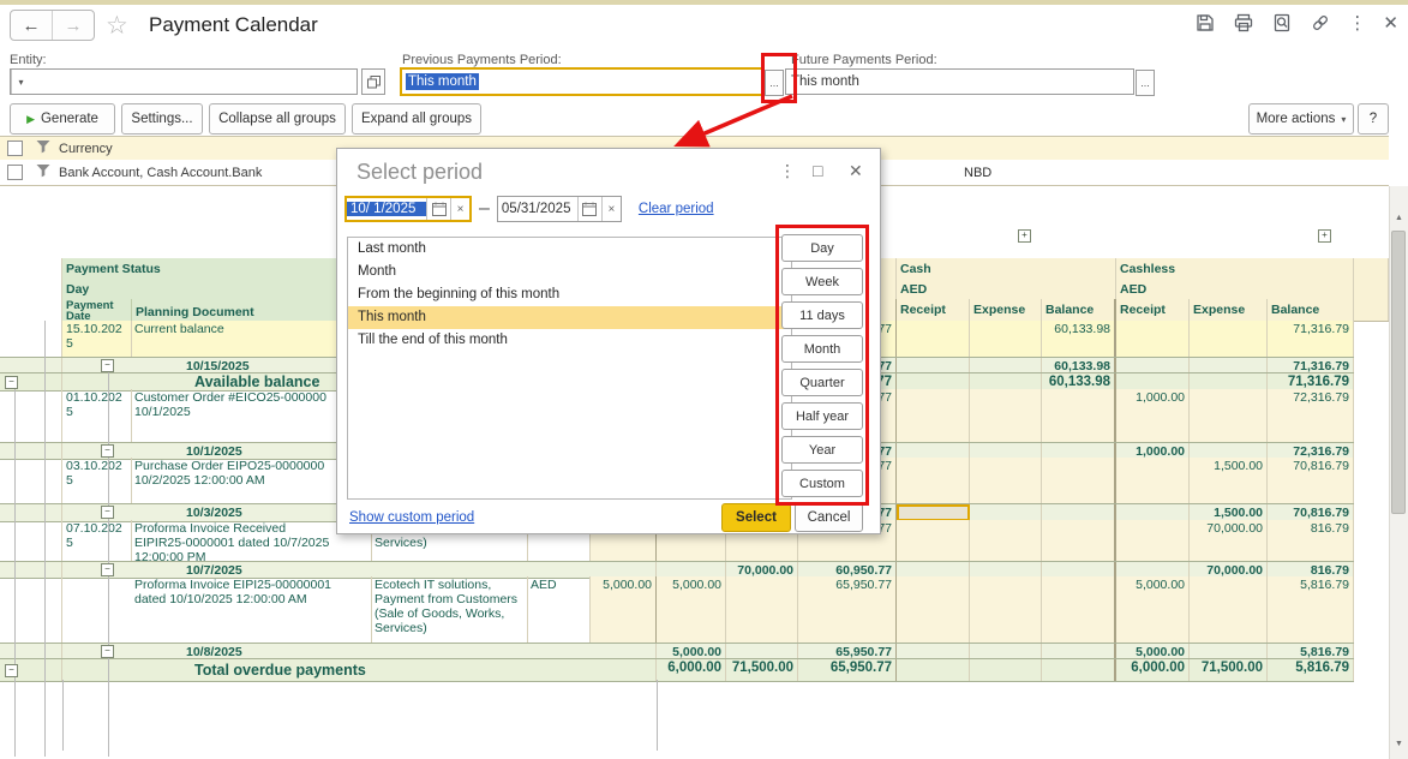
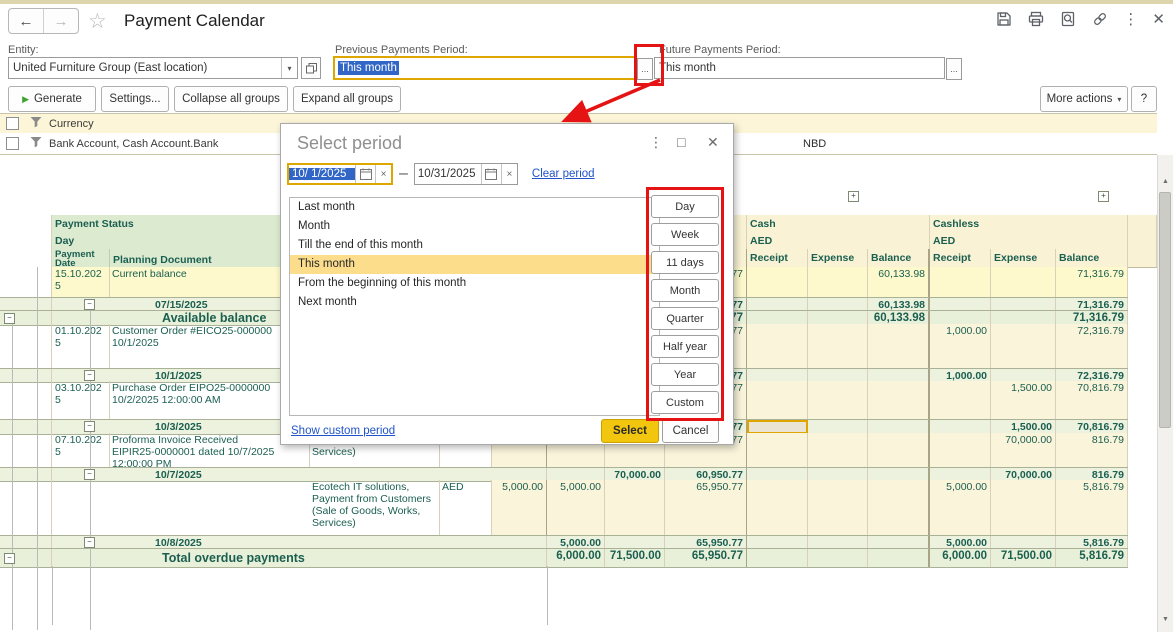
  ←
  →
  ☆
  Payment Calendar
  ⋮
  ✕
  Entity:
+ United Furniture Group (East location)
  ▾
  Previous Payments Period:
  This month
  ...
  Future Payments Period:
  This month
  ...
  ▶
  Generate
  Settings...
  Collapse all groups
  Expand all groups
  More actions
  ▾
  ?
  Currency
  Bank Account, Cash Account.Bank
  NBD
  +
  +
  Payment Status
  Cash
  Cashless
  Day
  AED
  AED
  Payment Date
  Planning Document
  Receipt
  Expense
  Balance
  Receipt
  Expense
  Balance
  15.10.2025
  Current balance
  77
  60,133.98
  71,316.79
- 10/15/2025
+ 07/15/2025
  77
  60,133.98
  71,316.79
  Available balance
  60,133.98
  71,316.79
  01.10.2025
  Customer Order #EICO25-000000
  10/1/2025
  77
  1,000.00
  72,316.79
  10/1/2025
  77
  1,000.00
  72,316.79
  03.10.2025
  Purchase Order EIPO25-0000000
  10/2/2025 12:00:00 AM
  77
  1,500.00
  70,816.79
  10/3/2025
  77
  1,500.00
  70,816.79
  07.10.2025
  Proforma Invoice Received
  EIPIR25-0000001 dated 10/7/2025
  12:00:00 PM
  Services)
  77
  70,000.00
  816.79
  10/7/2025
  70,000.00
  60,950.77
  70,000.00
  816.79
- Proforma Invoice EIPI25-00000001
- dated 10/10/2025 12:00:00 AM
  Ecotech IT solutions,
  Payment from Customers
  (Sale of Goods, Works,
  Services)
  AED
  5,000.00
  5,000.00
  65,950.77
  5,000.00
  5,816.79
  10/8/2025
  5,000.00
  65,950.77
  5,000.00
  5,816.79
  Total overdue payments
  6,000.00
  71,500.00
  65,950.77
  6,000.00
  71,500.00
  5,816.79
  −
  −
  −
  −
  −
  −
  −
  Select period
  ⋮
  □
  ✕
  10/ 1/2025
  ×
  –
- 05/31/2025
+ 10/31/2025
  ×
  Clear period
  Last month
  Month
- From the beginning of this month
+ Till the end of this month
  This month
- Till the end of this month
+ From the beginning of this month
+ Next month
  Day
  Week
  11 days
  Month
  Quarter
  Half year
  Year
  Custom
  Show custom period
  Select
  Cancel
